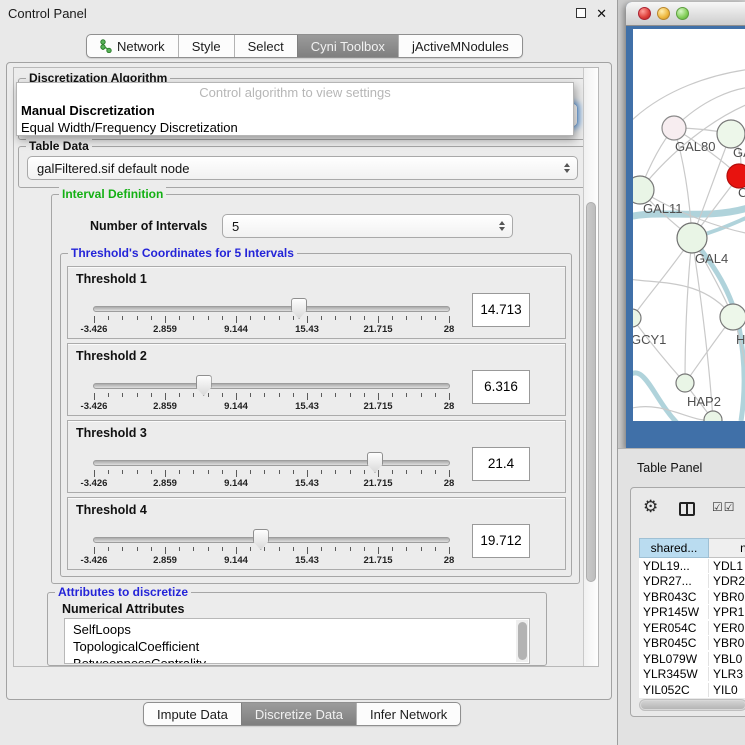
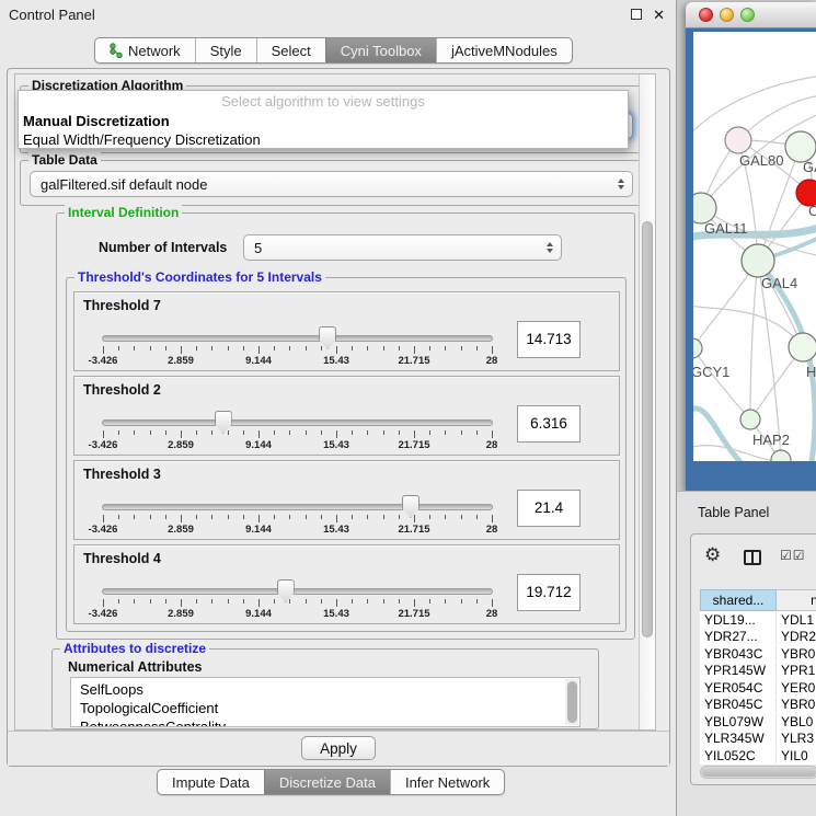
  Control Panel
  ✕
  Network
  Style
  Select
  Cyni Toolbox
  jActiveMNodules
  Discretization Algorithm
  Table Data
  galFiltered.sif default node
- Control algorithm to view settings
+ Select algorithm to view settings
  Manual Discretization
  Equal Width/Frequency Discretization
  Interval Definition
  Number of Intervals
  5
  Threshold's Coordinates for 5 Intervals
- Threshold 1
+ Threshold 7
  -3.426
  2.859
  9.144
  15.43
  21.715
  28
  14.713
  Threshold 2
  -3.426
  2.859
  9.144
  15.43
  21.715
  28
  6.316
  Threshold 3
  -3.426
  2.859
  9.144
  15.43
  21.715
  28
  21.4
  Threshold 4
  -3.426
  2.859
  9.144
  15.43
  21.715
  28
  19.712
  Attributes to discretize
  Numerical Attributes
  SelfLoops
  TopologicalCoefficient
  BetweennessCentrality
+ Apply
  Impute Data
  Discretize Data
  Infer Network
  GAL80
  C
  GAL11
  GAL4
  GCY1
  H
  HAP2
  Table Panel
  ⚙
  ☑☑
  shared...
  n
  YDL19...
  YDL1
  YDR27...
  YDR2
  YBR043C
  YBR0
  YPR145W
  YPR1
  YER054C
  YER0
  YBR045C
  YBR0
  YBL079W
  YBL0
  YLR345W
  YLR3
  YIL052C
  YIL0
